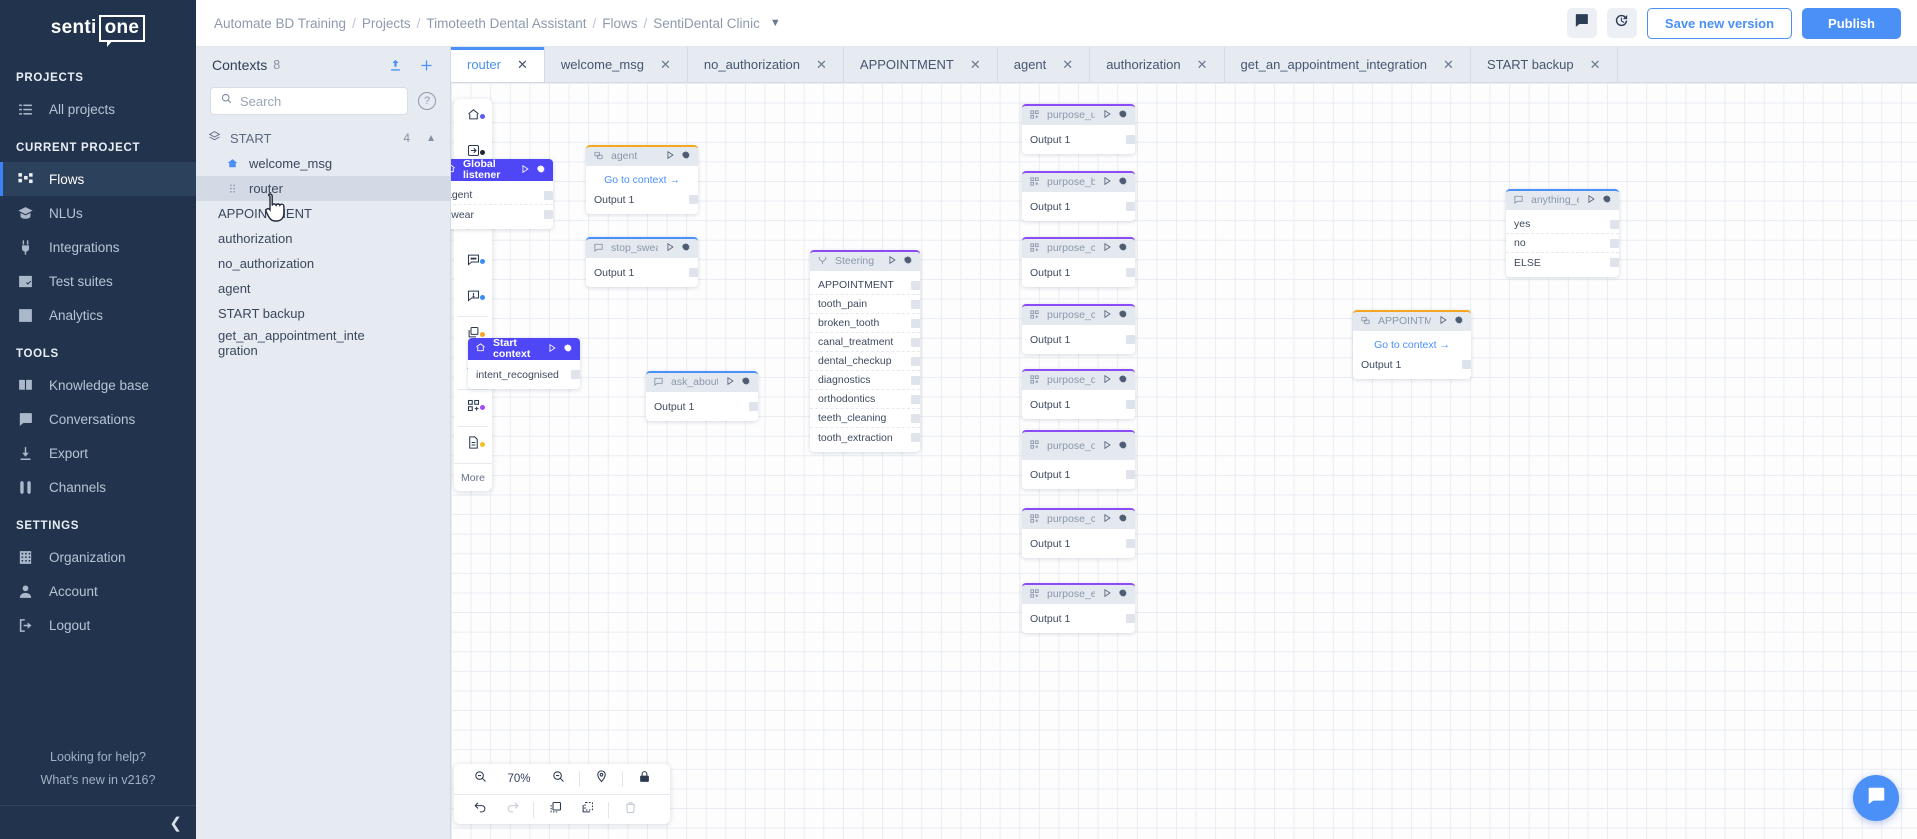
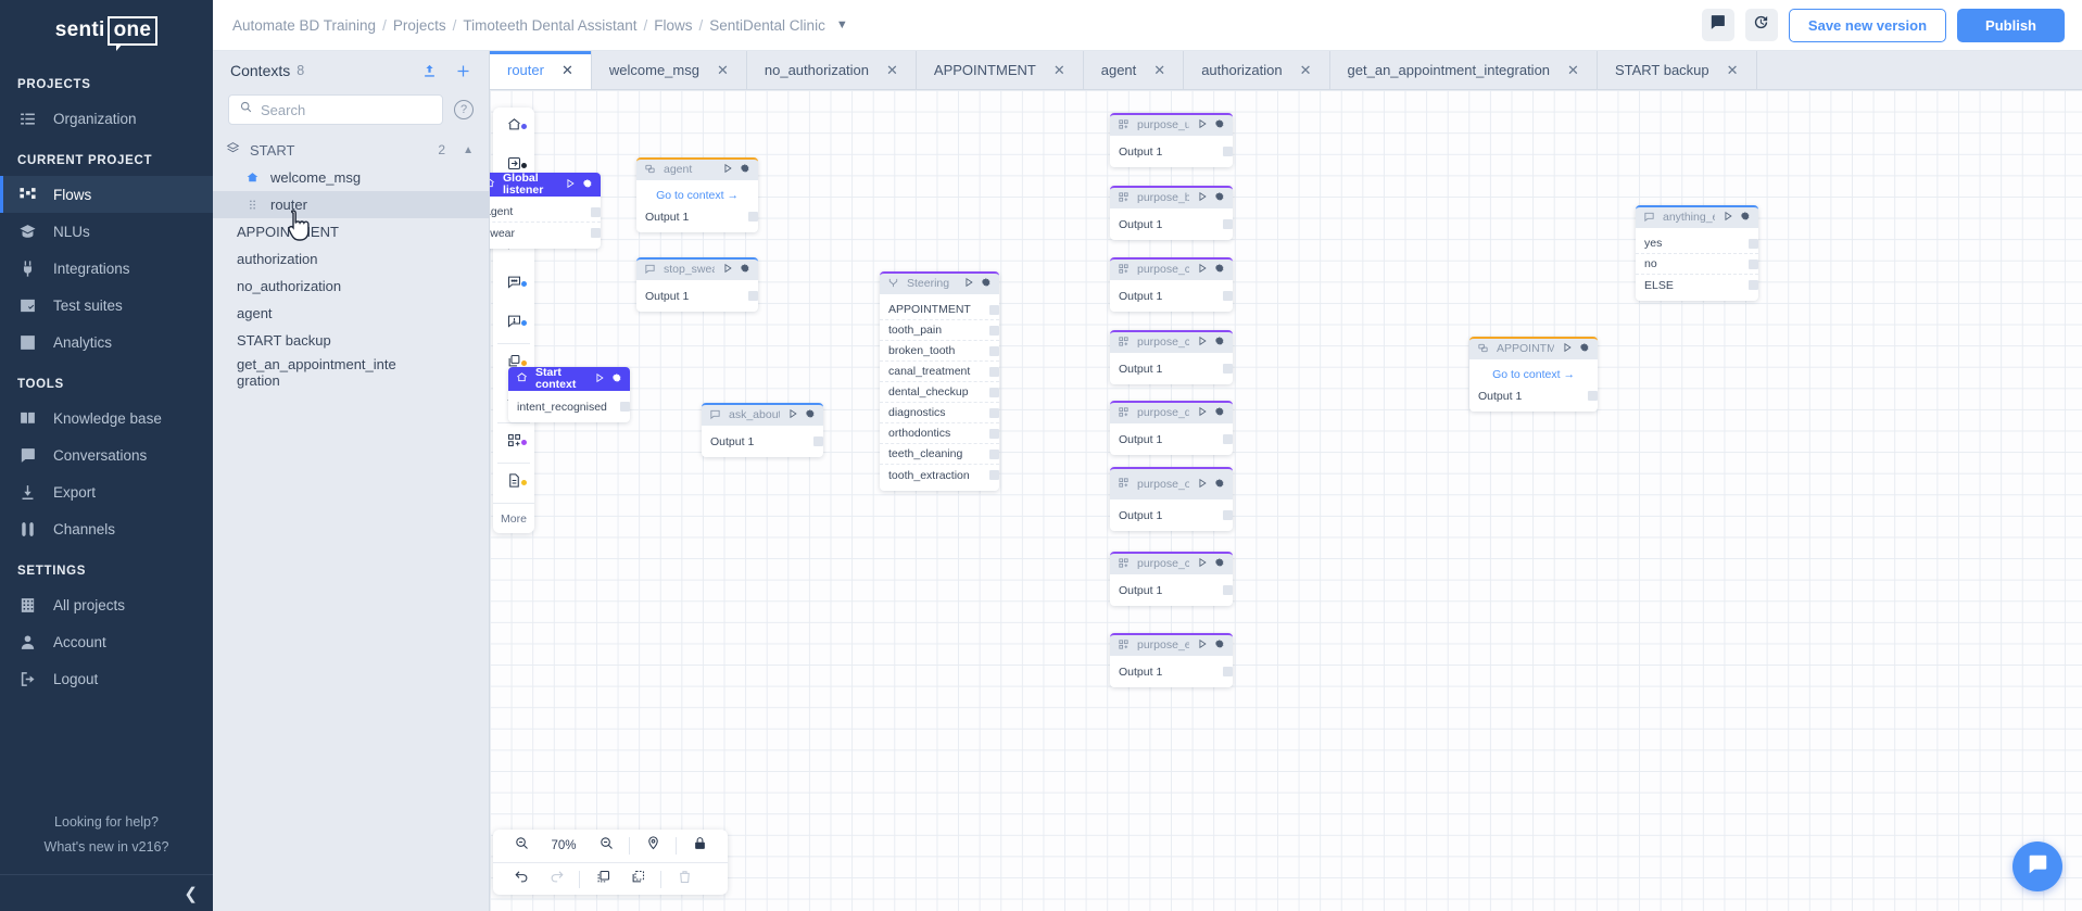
  senti
  one
  PROJECTS
- All projects
+ Organization
  CURRENT PROJECT
  Flows
  NLUs
  Integrations
  Test suites
  Analytics
  TOOLS
  Knowledge base
  Conversations
  Export
  Channels
  SETTINGS
- Organization
+ All projects
  Account
  Logout
  Looking for help?
  What's new in v216?
  ❮
  Automate BD Training
  /
  Projects
  /
  Timoteeth Dental Assistant
  /
  Flows
  /
  SentiDental Clinic
  ▼
  Save new version
  Publish
  Contexts
  8
  Search
  ?
  START
- 4
+ 2
  ▲
  welcome_msg
  router
  APPOINENT
  authorization
  no_authorization
  agent
  START backup
  get_an_appointment_integration
  router
  ✕
  welcome_msg
  ✕
  no_authorization
  ✕
  APPOINTMENT
  ✕
  agent
  ✕
  authorization
  ✕
  get_an_appointment_integration
  ✕
  START backup
  ✕
  More
  Global listener
  gent
  wear
  agent
  Go to context →
  Output 1
  Output 1
  Start context
  intent_recognised
  Output 1
  Steering
  APPOINTMENT
  tooth_pain
  broken_tooth
  canal_treatment
  dental_checkup
  diagnostics
  orthodontics
  teeth_cleaning
  tooth_extraction
  Output 1
  Output 1
  Output 1
  Output 1
  Output 1
  Output 1
  Output 1
  Output 1
  APPOINTM
  Go to context →
  Output 1
  yes
  no
  ELSE
  70%
